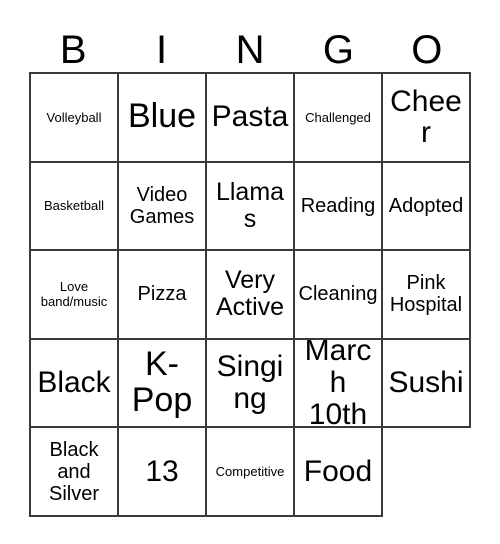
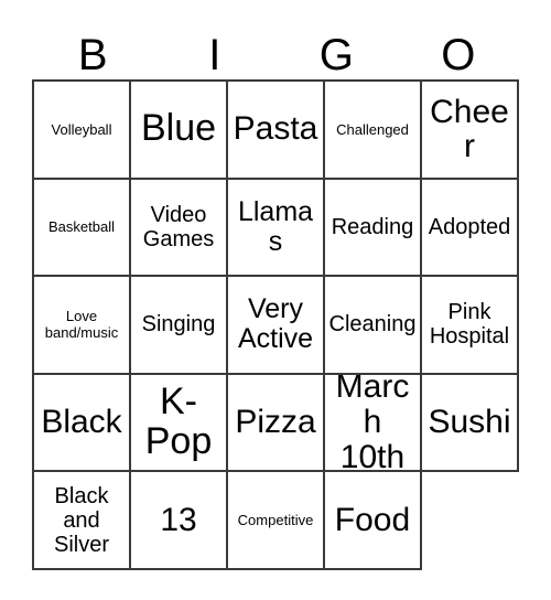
  B
  I
- N
  G
  O
  Volleyball
  Blue
  Pasta
  Challenged
  Cheer
  Basketball
  Video Games
  Llamas
  Reading
  Adopted
  Love band/music
- Pizza
+ Singing
  Very Active
  Cleaning
  Pink Hospital
  Black
  K-Pop
- Singing
+ Pizza
  March 10th
  Sushi
  Black and Silver
  13
  Competitive
  Food
